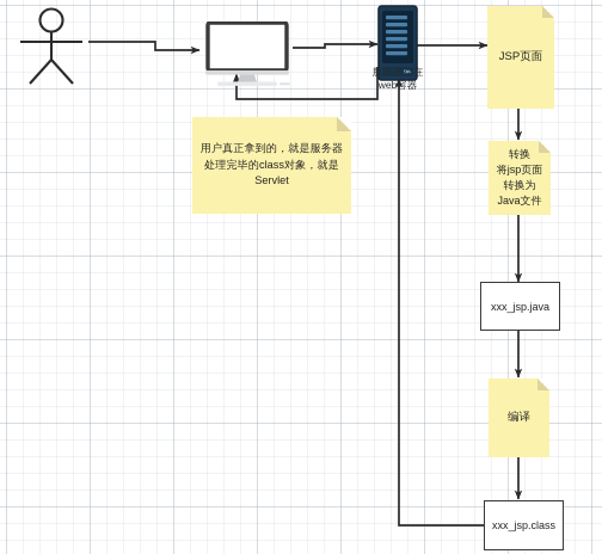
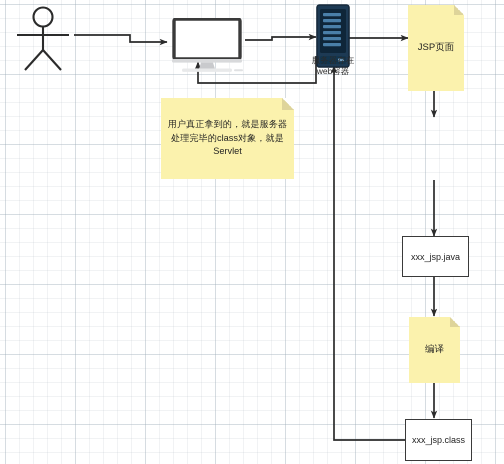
  服务器存在
  web容器
  用户真正拿到的，就是服务器处理完毕的class对象，就是Servlet
  JSP页面
- 转换
- 将jsp页面
- 转换为
- Java文件
  xxx_jsp.java
  编译
  xxx_jsp.class
